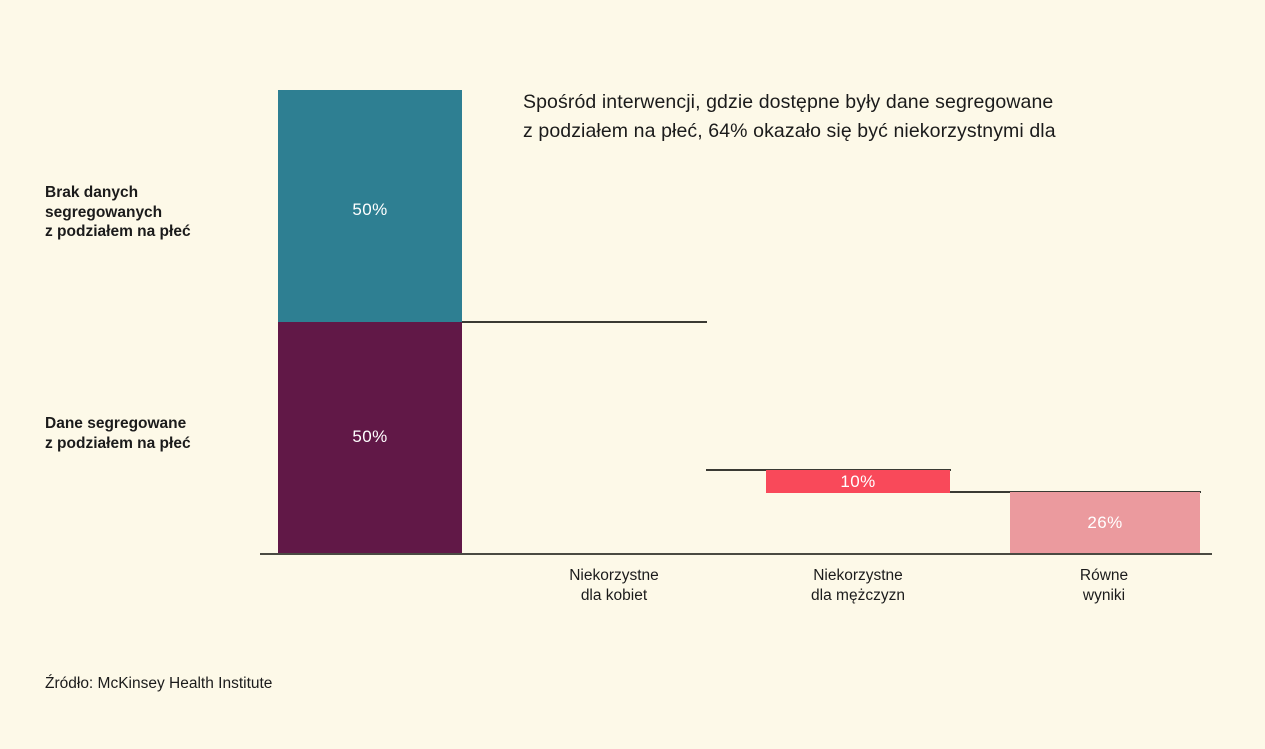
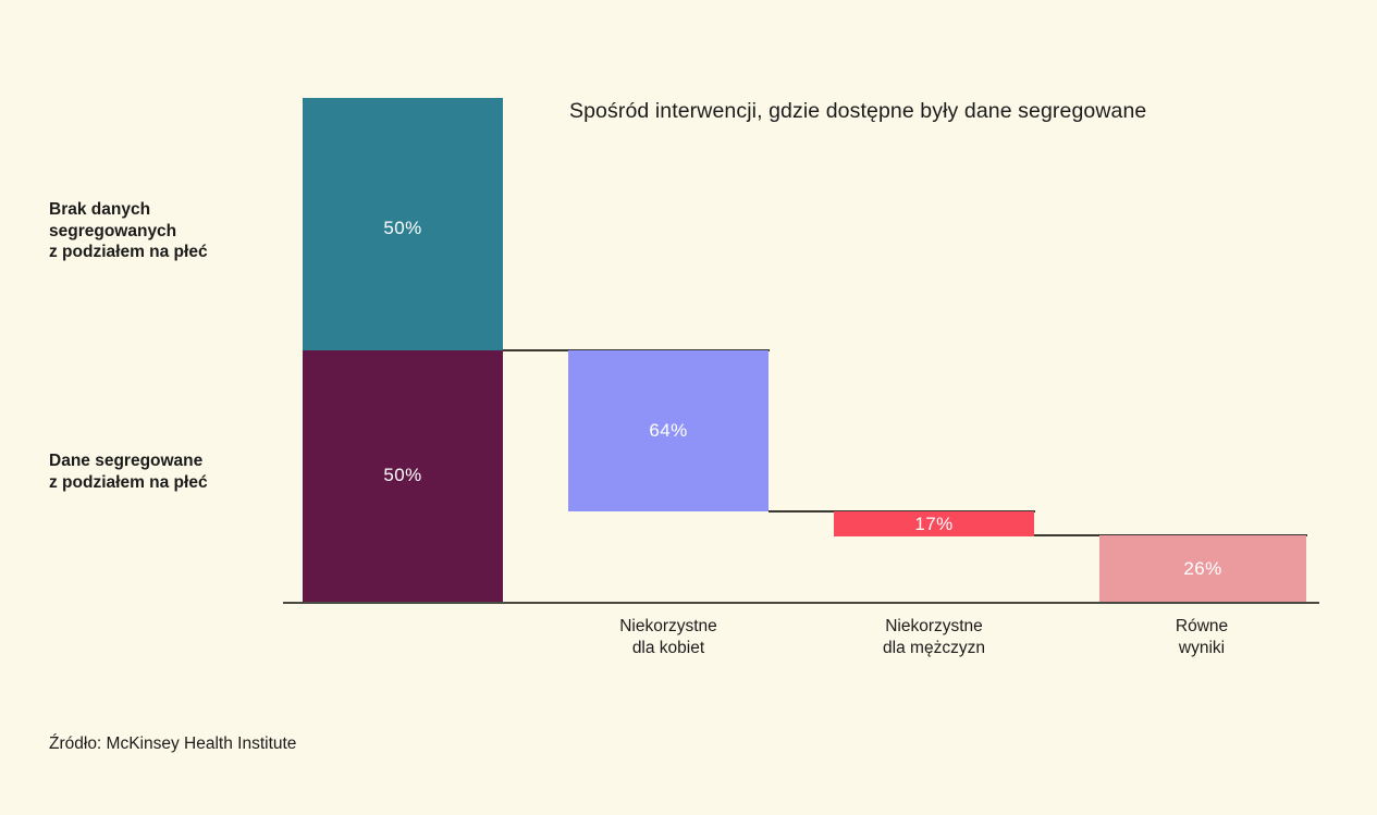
  Spośród interwencji, gdzie dostępne były dane segregowane
- z podziałem na płeć, 64% okazało się być niekorzystnymi dla
  Brak danych
  segregowanych
  z podziałem na płeć
  Dane segregowane
  z podziałem na płeć
  50%
  50%
+ 64%
- 10%
+ 17%
  26%
  Niekorzystne
  dla kobiet
  Niekorzystne
  dla mężczyzn
  Równe
  wyniki
  Źródło: McKinsey Health Institute
